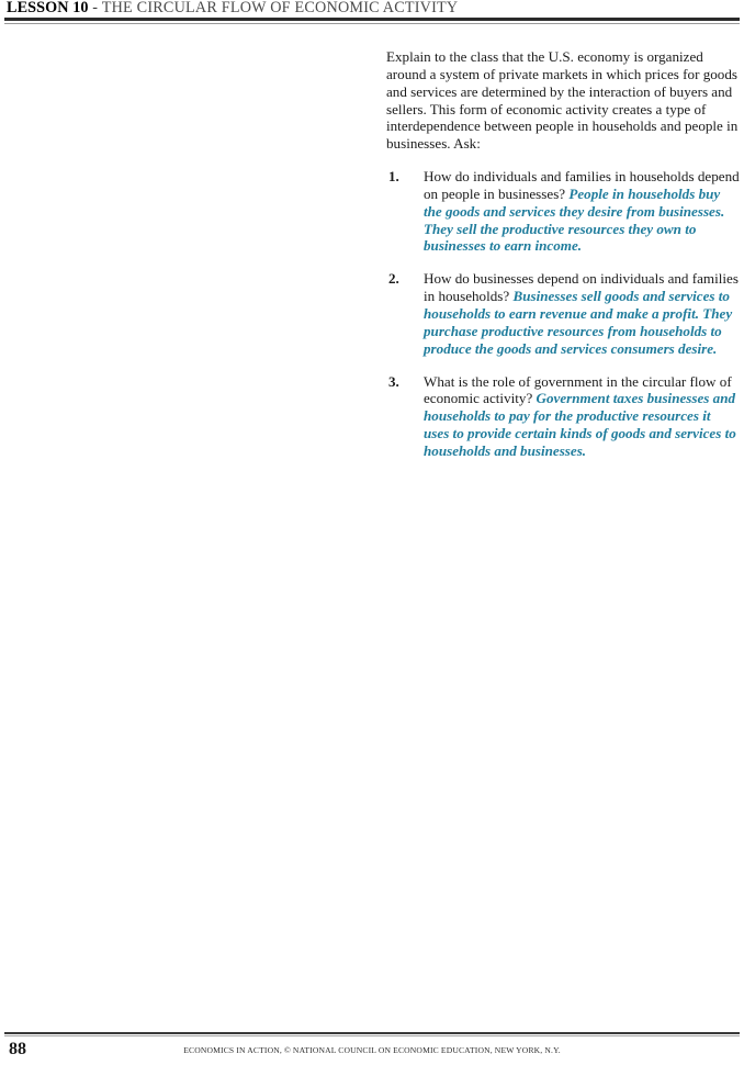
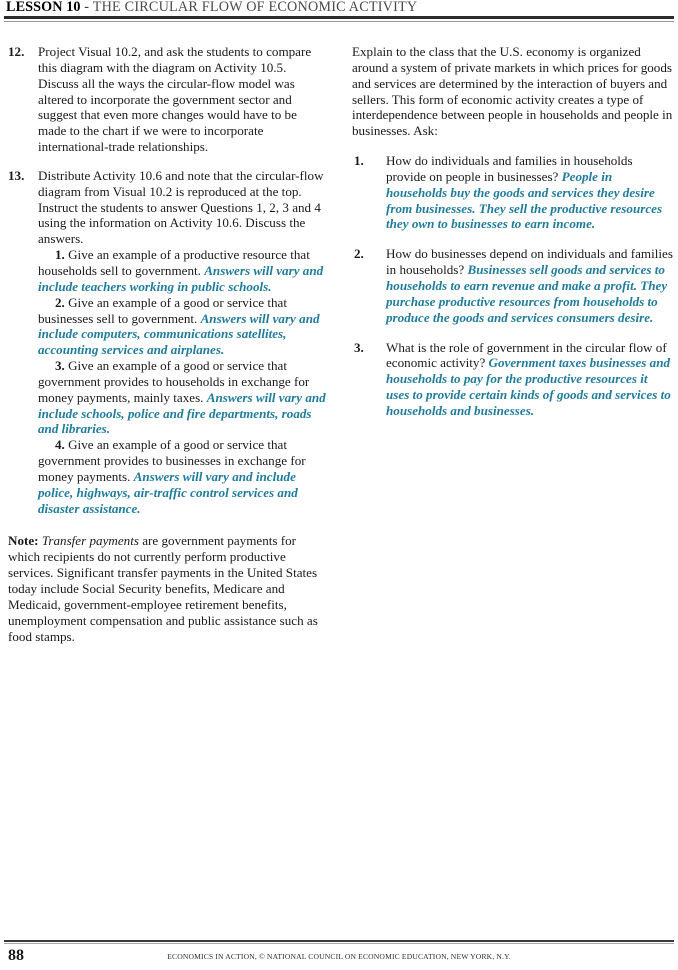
  LESSON 10 - THE CIRCULAR FLOW OF ECONOMIC ACTIVITY
+ 12.
+ Project Visual 10.2, and ask the students to compare this diagram with the diagram on Activity 10.5. Discuss all the ways the circular-flow model was altered to incorporate the government sector and suggest that even more changes would have to be made to the chart if we were to incorporate international-trade relationships.
+ 13.
+ Distribute Activity 10.6 and note that the circular-flow diagram from Visual 10.2 is reproduced at the top. Instruct the students to answer Questions 1, 2, 3 and 4 using the information on Activity 10.6. Discuss the answers.
+ 1. Give an example of a productive resource that households sell to government. Answers will vary and include teachers working in public schools.
+ 2. Give an example of a good or service that businesses sell to government. Answers will vary and include computers, communications satellites, accounting services and airplanes.
+ 3. Give an example of a good or service that government provides to households in exchange for money payments, mainly taxes. Answers will vary and include schools, police and fire departments, roads and libraries.
+ 4. Give an example of a good or service that government provides to businesses in exchange for money payments. Answers will vary and include police, highways, air-traffic control services and disaster assistance.
+ Note: Transfer payments are government payments for which recipients do not currently perform productive services. Significant transfer payments in the United States today include Social Security benefits, Medicare and Medicaid, government-employee retirement benefits, unemployment compensation and public assistance such as food stamps.
  Explain to the class that the U.S. economy is organized around a system of private markets in which prices for goods and services are determined by the interaction of buyers and sellers. This form of economic activity creates a type of interdependence between people in households and people in businesses. Ask:
  1.
- How do individuals and families in households depend on people in businesses? People in households buy the goods and services they desire from businesses. They sell the productive resources they own to businesses to earn income.
+ How do individuals and families in households provide on people in businesses? People in households buy the goods and services they desire from businesses. They sell the productive resources they own to businesses to earn income.
  2.
  How do businesses depend on individuals and families in households? Businesses sell goods and services to households to earn revenue and make a profit. They purchase productive resources from households to produce the goods and services consumers desire.
  3.
  What is the role of government in the circular flow of economic activity? Government taxes businesses and households to pay for the productive resources it uses to provide certain kinds of goods and services to households and businesses.
  88
  ECONOMICS IN ACTION, © NATIONAL COUNCIL ON ECONOMIC EDUCATION, NEW YORK, N.Y.
